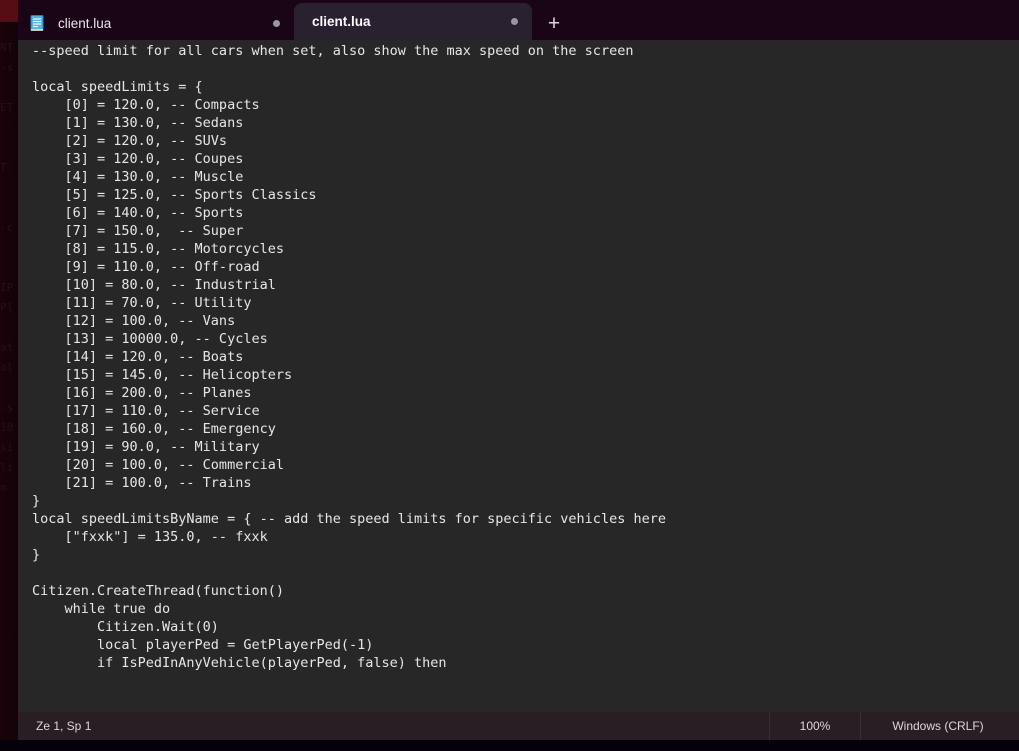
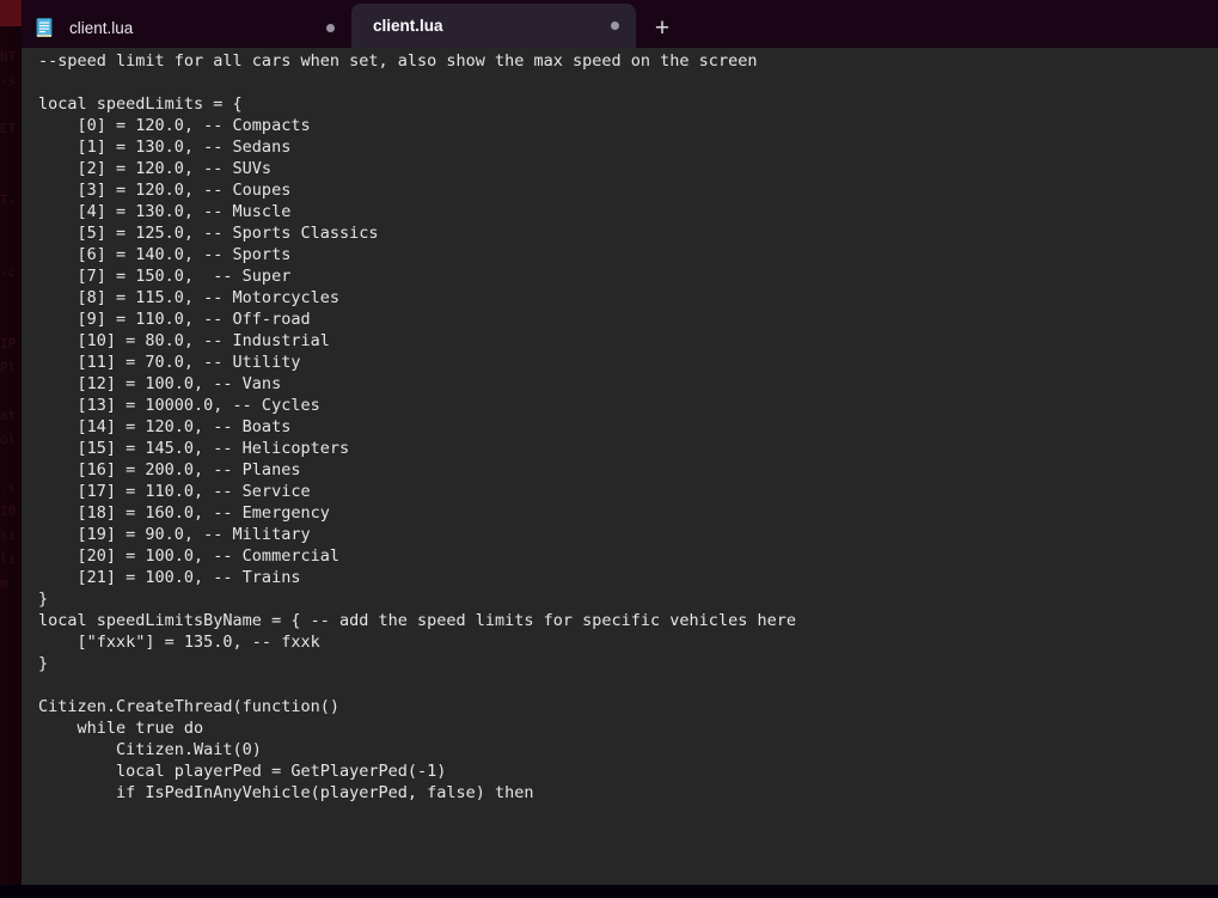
  client.lua
  client.lua
  +
  --speed limit for all cars when set, also show the max speed on the screen
  local speedLimits = {
  [0] = 120.0, -- Compacts
  [1] = 130.0, -- Sedans
  [2] = 120.0, -- SUVs
  [3] = 120.0, -- Coupes
  [4] = 130.0, -- Muscle
  [5] = 125.0, -- Sports Classics
  [6] = 140.0, -- Sports
  [7] = 150.0, -- Super
  [8] = 115.0, -- Motorcycles
  [9] = 110.0, -- Off-road
  [10] = 80.0, -- Industrial
  [11] = 70.0, -- Utility
  [12] = 100.0, -- Vans
  [13] = 10000.0, -- Cycles
  [14] = 120.0, -- Boats
  [15] = 145.0, -- Helicopters
  [16] = 200.0, -- Planes
  [17] = 110.0, -- Service
  [18] = 160.0, -- Emergency
  [19] = 90.0, -- Military
  [20] = 100.0, -- Commercial
  [21] = 100.0, -- Trains
  }
  local speedLimitsByName = { -- add the speed limits for specific vehicles here
  ["fxxk"] = 135.0, -- fxxk
  }
  Citizen.CreateThread(function()
  while true do
  Citizen.Wait(0)
  local playerPed = GetPlayerPed(-1)
  if IsPedInAnyVehicle(playerPed, false) then
- Ze 1, Sp 1
- 100%
- Windows (CRLF)
